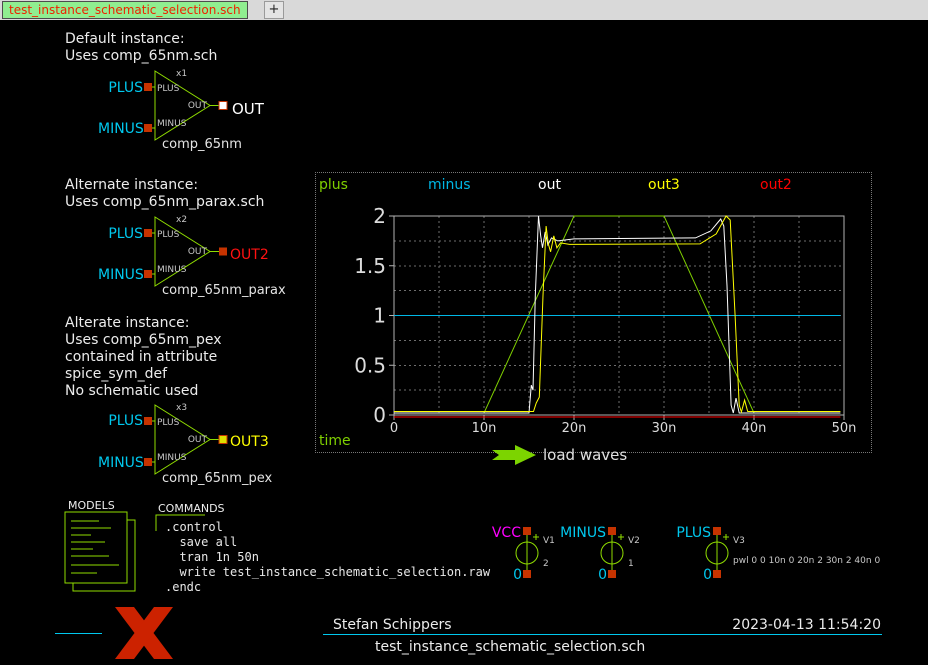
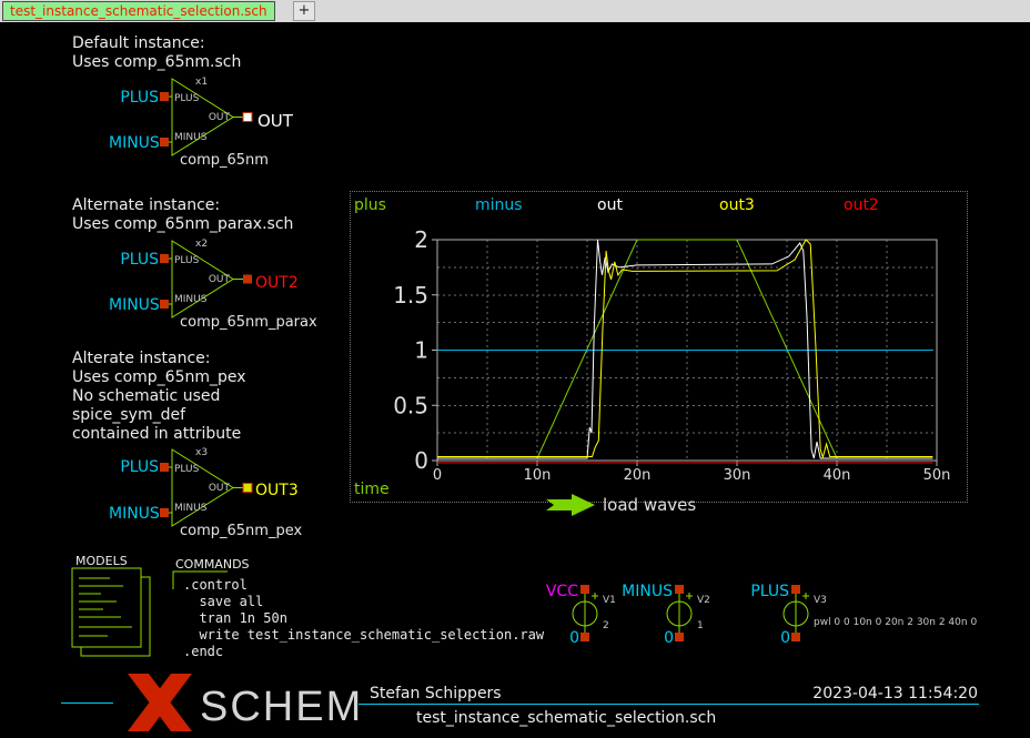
  test_instance_schematic_selection.sch
  +
  Default instance:
  Uses comp_65nm.sch
  PLUS
  MINUS
  OUT
  x1
  PLUS
  MINUS
  OUT
  comp_65nm
  Alternate instance:
  Uses comp_65nm_parax.sch
  PLUS
  MINUS
  OUT2
  x2
  PLUS
  MINUS
  OUT
  comp_65nm_parax
  Alterate instance:
  Uses comp_65nm_pex
- contained in attribute
+ No schematic used
  spice_sym_def
- No schematic used
+ contained in attribute
  PLUS
  MINUS
  OUT3
  x3
  PLUS
  MINUS
  OUT
  comp_65nm_pex
  plus
  minus
  out
  out3
  out2
  0
  10n
  20n
  30n
  40n
  50n
  0
  0.5
  1
  1.5
  2
  time
  load waves
  MODELS
  COMMANDS
  .control
  save all
  tran 1n 50n
  write test_instance_schematic_selection.raw
  .endc
  VCC
  V1
  2
  0
  MINUS
  V2
  1
  0
  PLUS
  V3
  pwl 0 0 10n 0 20n 2 30n 2 40n 0
  0
+ SCHEM
  Stefan Schippers
  2023-04-13 11:54:20
  test_instance_schematic_selection.sch
